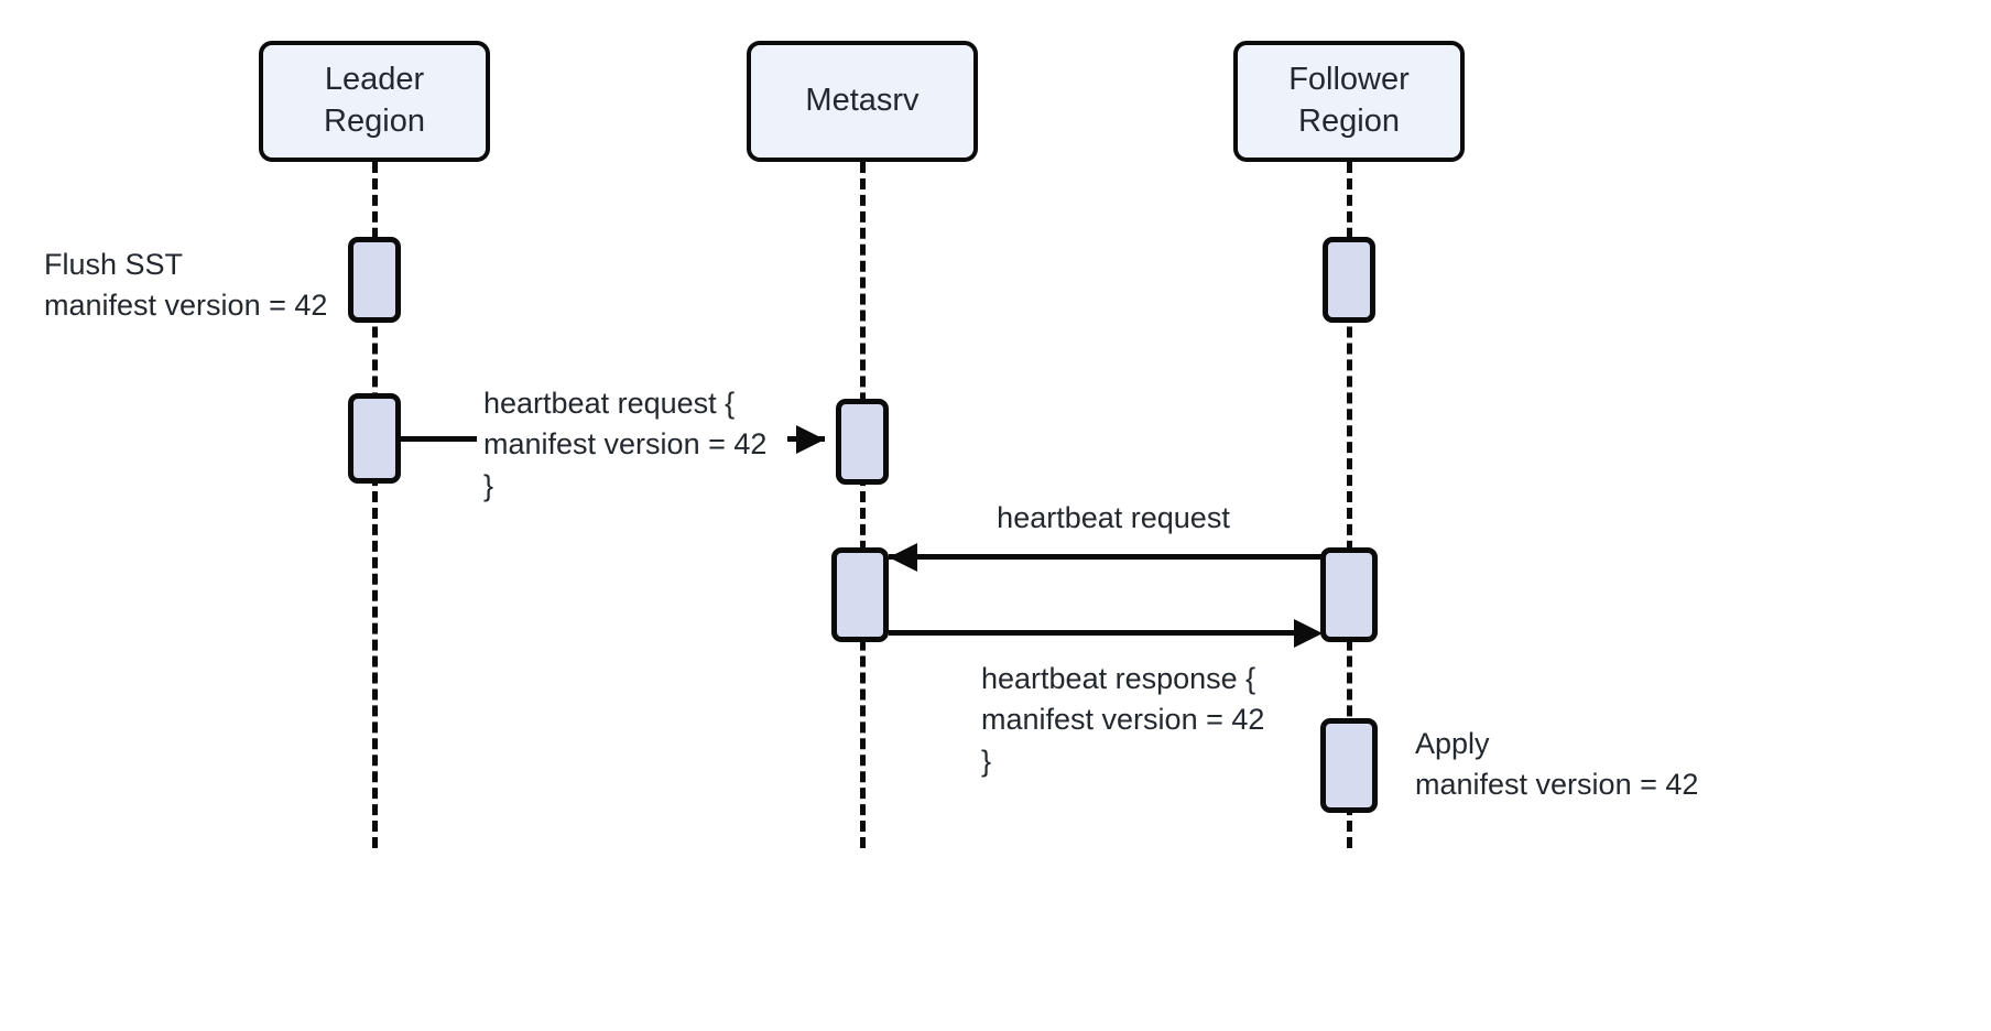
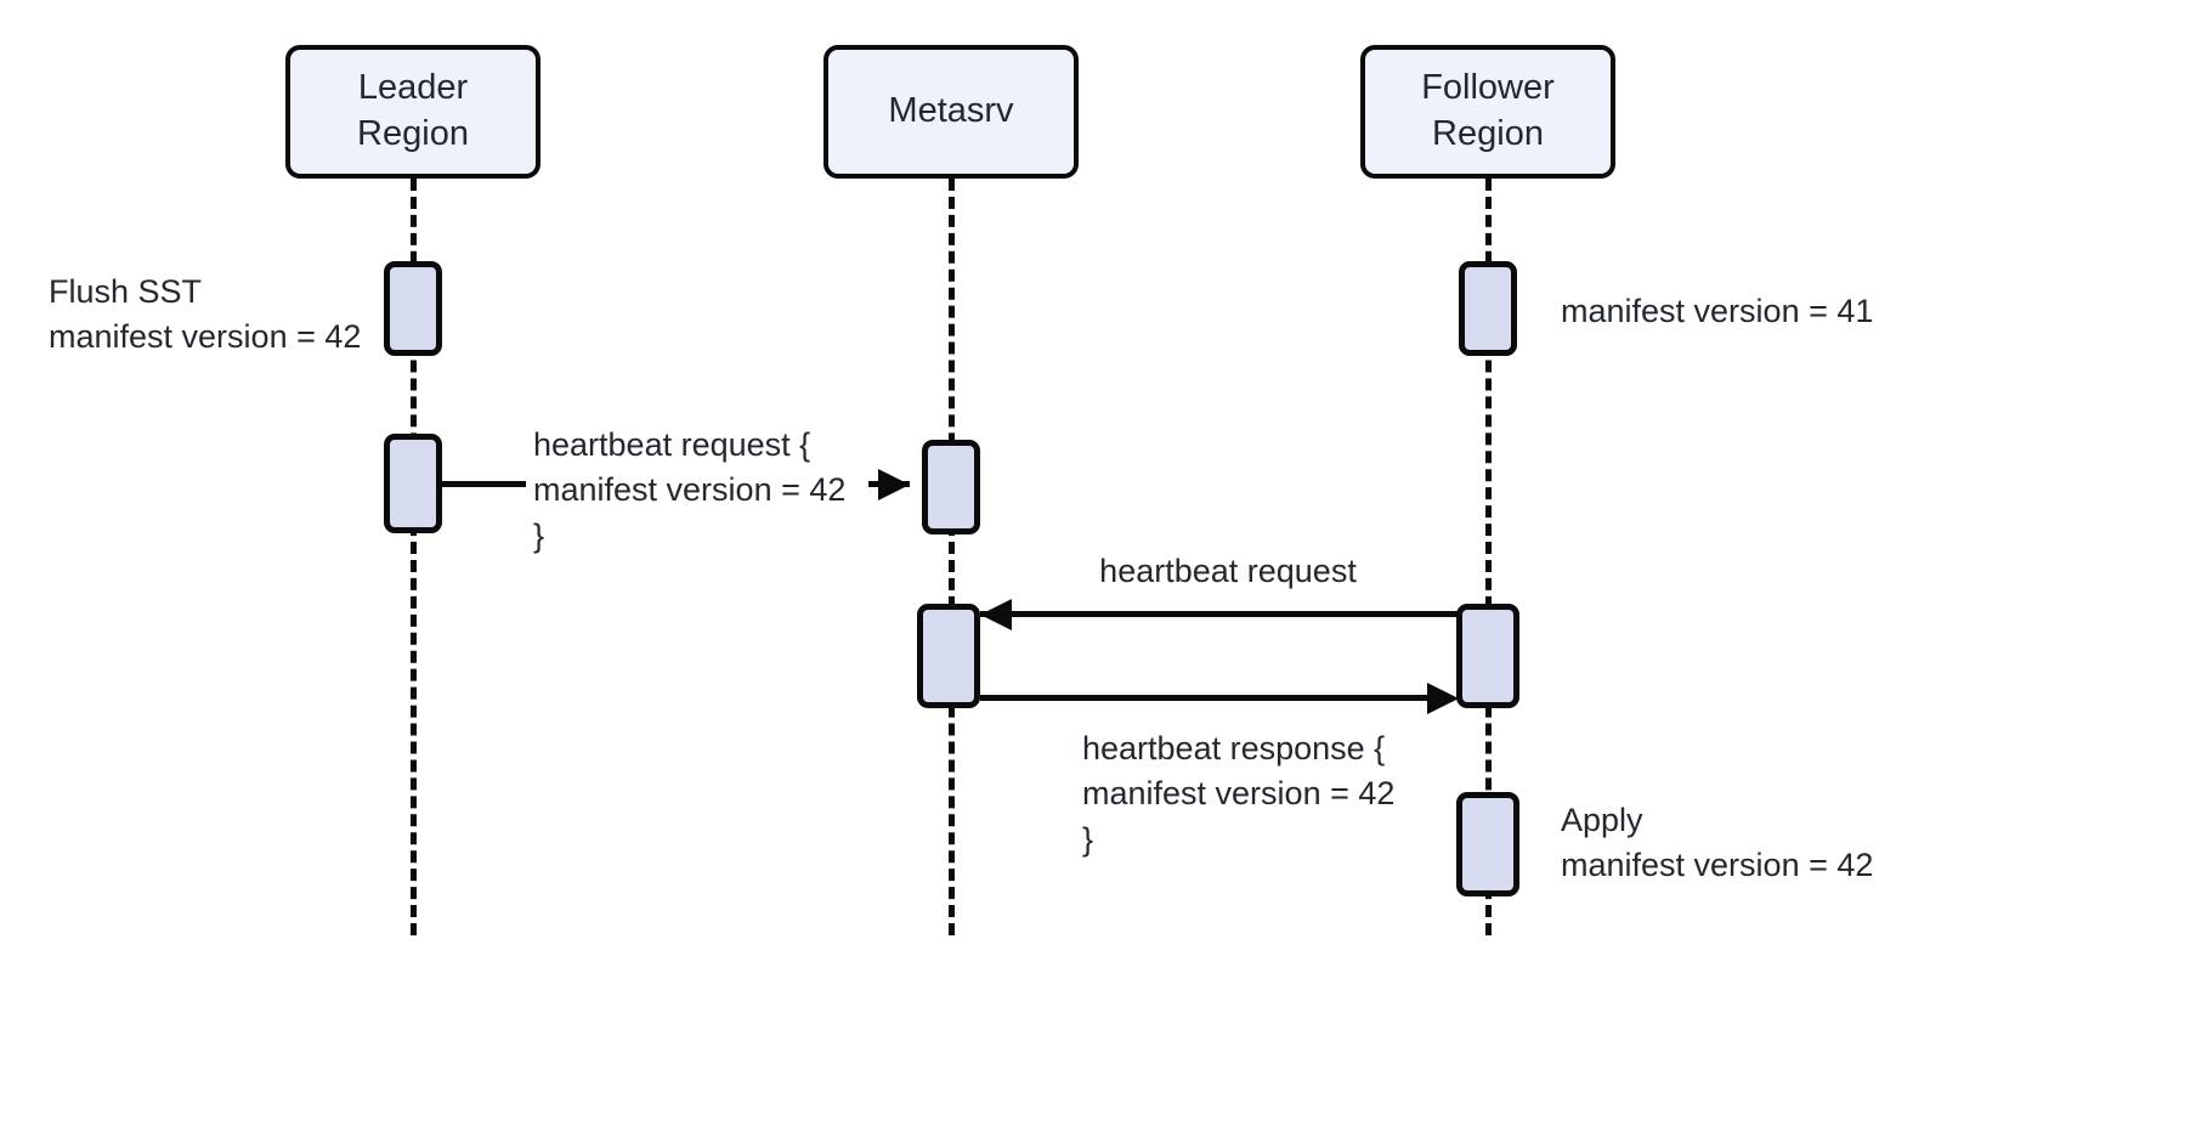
  Leader
  Region
  Metasrv
  Follower
  Region
  heartbeat request {
  manifest version = 42
  }
  heartbeat request
  heartbeat response {
  manifest version = 42
  }
  Flush SST
  manifest version = 42
+ manifest version = 41
  Apply
  manifest version = 42
